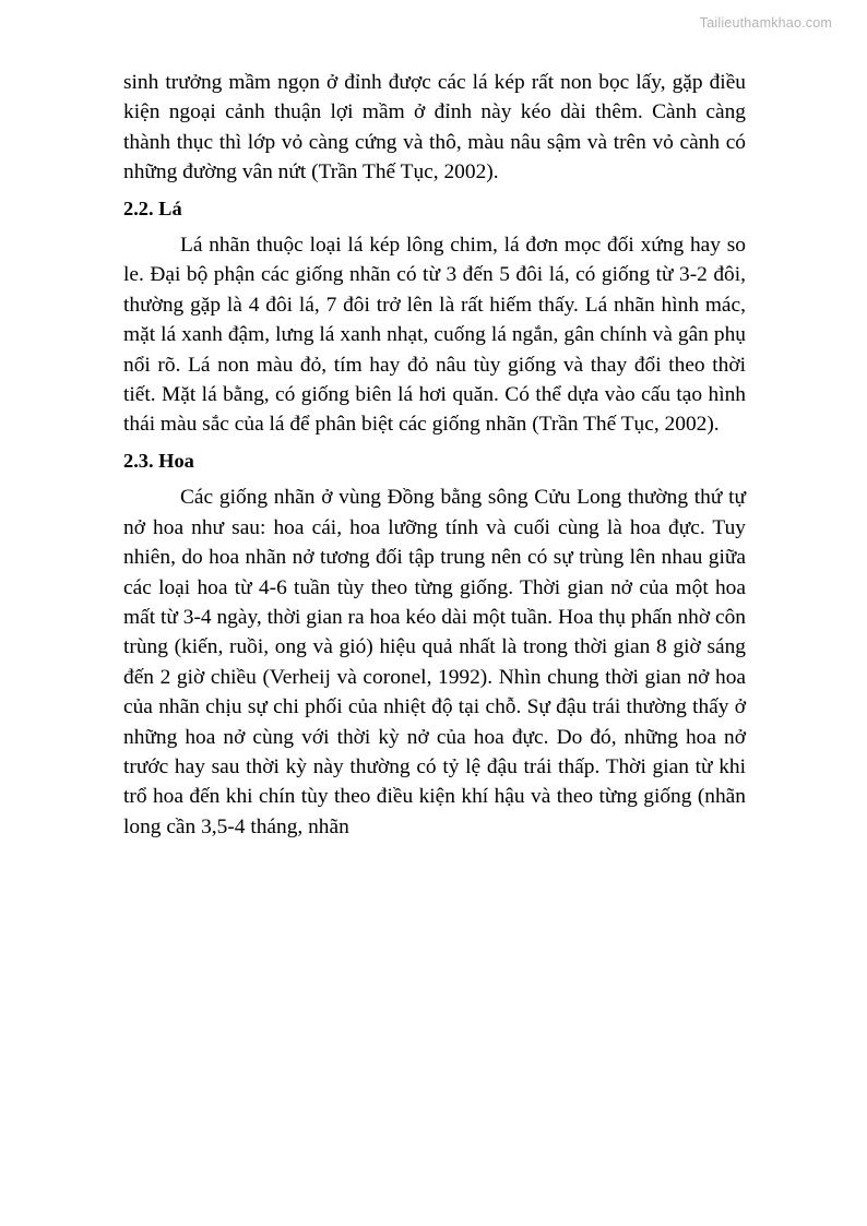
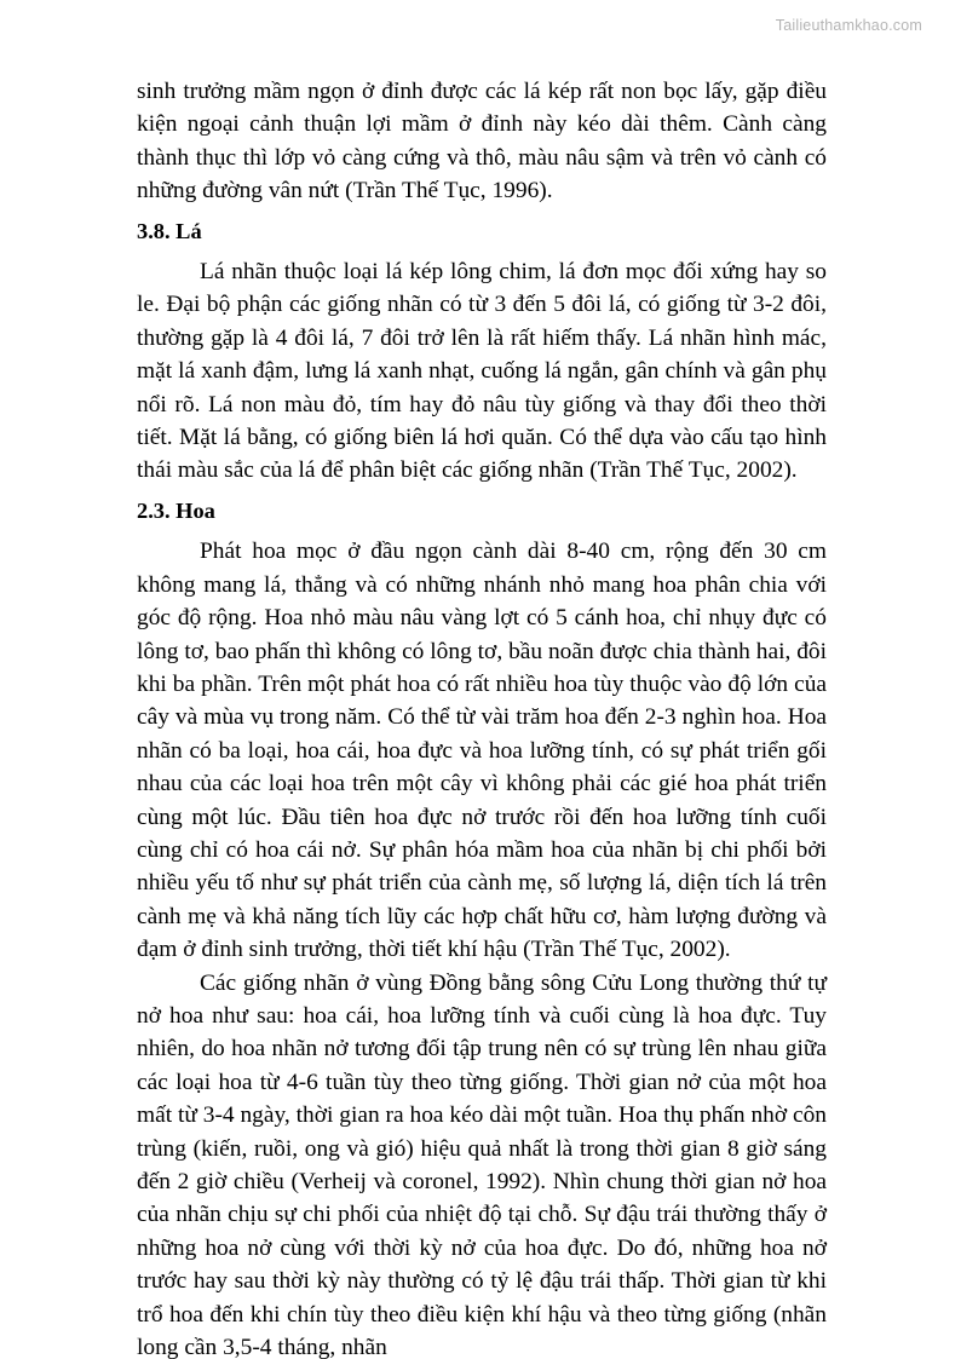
  Tailieuthamkhao.com
- sinh trưởng mầm ngọn ở đỉnh được các lá kép rất non bọc lấy, gặp điều kiện ngoại cảnh thuận lợi mầm ở đỉnh này kéo dài thêm. Cành càng thành thục thì lớp vỏ càng cứng và thô, màu nâu sậm và trên vỏ cành có những đường vân nứt (Trần Thế Tục, 2002).
+ sinh trưởng mầm ngọn ở đỉnh được các lá kép rất non bọc lấy, gặp điều kiện ngoại cảnh thuận lợi mầm ở đỉnh này kéo dài thêm. Cành càng thành thục thì lớp vỏ càng cứng và thô, màu nâu sậm và trên vỏ cành có những đường vân nứt (Trần Thế Tục, 1996).
- 2.2. Lá
+ 3.8. Lá
  Lá nhãn thuộc loại lá kép lông chim, lá đơn mọc đối xứng hay so le. Đại bộ phận các giống nhãn có từ 3 đến 5 đôi lá, có giống từ 3-2 đôi, thường gặp là 4 đôi lá, 7 đôi trở lên là rất hiếm thấy. Lá nhãn hình mác, mặt lá xanh đậm, lưng lá xanh nhạt, cuống lá ngắn, gân chính và gân phụ nổi rõ. Lá non màu đỏ, tím hay đỏ nâu tùy giống và thay đổi theo thời tiết. Mặt lá bằng, có giống biên lá hơi quăn. Có thể dựa vào cấu tạo hình thái màu sắc của lá để phân biệt các giống nhãn (Trần Thế Tục, 2002).
  2.3. Hoa
+ Phát hoa mọc ở đầu ngọn cành dài 8-40 cm, rộng đến 30 cm không mang lá, thẳng và có những nhánh nhỏ mang hoa phân chia với góc độ rộng. Hoa nhỏ màu nâu vàng lợt có 5 cánh hoa, chỉ nhụy đực có lông tơ, bao phấn thì không có lông tơ, bầu noãn được chia thành hai, đôi khi ba phần. Trên một phát hoa có rất nhiều hoa tùy thuộc vào độ lớn của cây và mùa vụ trong năm. Có thể từ vài trăm hoa đến 2-3 nghìn hoa. Hoa nhãn có ba loại, hoa cái, hoa đực và hoa lưỡng tính, có sự phát triển gối nhau của các loại hoa trên một cây vì không phải các gié hoa phát triển cùng một lúc. Đầu tiên hoa đực nở trước rồi đến hoa lưỡng tính cuối cùng chỉ có hoa cái nở. Sự phân hóa mầm hoa của nhãn bị chi phối bởi nhiều yếu tố như sự phát triển của cành mẹ, số lượng lá, diện tích lá trên cành mẹ và khả năng tích lũy các hợp chất hữu cơ, hàm lượng đường và đạm ở đỉnh sinh trưởng, thời tiết khí hậu (Trần Thế Tục, 2002).
  Các giống nhãn ở vùng Đồng bằng sông Cửu Long thường thứ tự nở hoa như sau: hoa cái, hoa lưỡng tính và cuối cùng là hoa đực. Tuy nhiên, do hoa nhãn nở tương đối tập trung nên có sự trùng lên nhau giữa các loại hoa từ 4-6 tuần tùy theo từng giống. Thời gian nở của một hoa mất từ 3-4 ngày, thời gian ra hoa kéo dài một tuần. Hoa thụ phấn nhờ côn trùng (kiến, ruồi, ong và gió) hiệu quả nhất là trong thời gian 8 giờ sáng đến 2 giờ chiều (Verheij và coronel, 1992). Nhìn chung thời gian nở hoa của nhãn chịu sự chi phối của nhiệt độ tại chỗ. Sự đậu trái thường thấy ở những hoa nở cùng với thời kỳ nở của hoa đực. Do đó, những hoa nở trước hay sau thời kỳ này thường có tỷ lệ đậu trái thấp. Thời gian từ khi trổ hoa đến khi chín tùy theo điều kiện khí hậu và theo từng giống (nhãn long cần 3,5-4 tháng, nhãn
